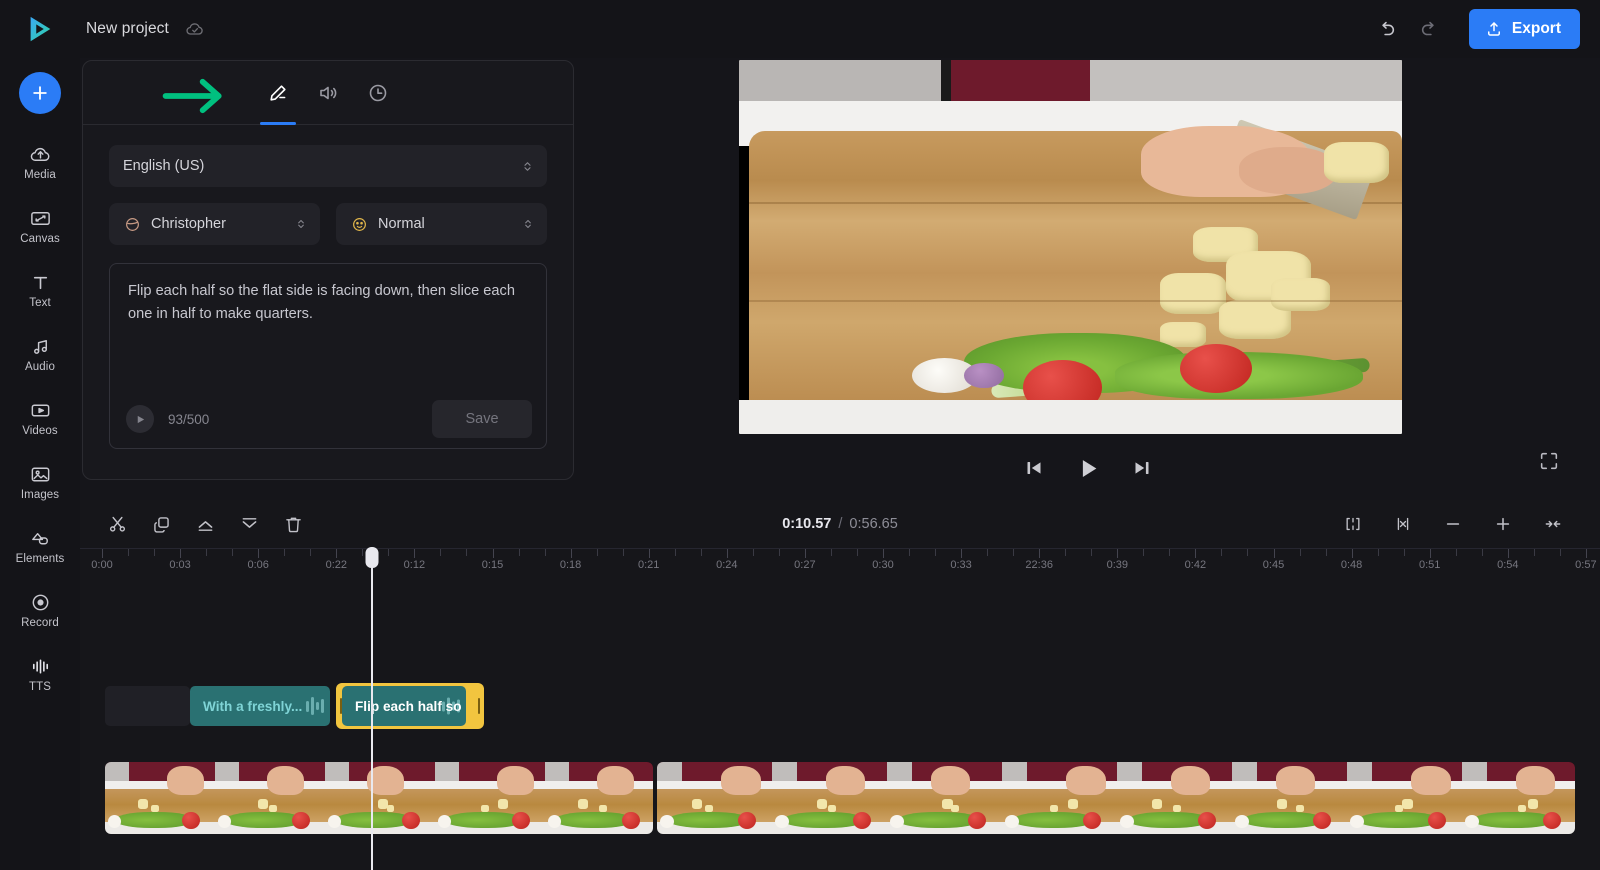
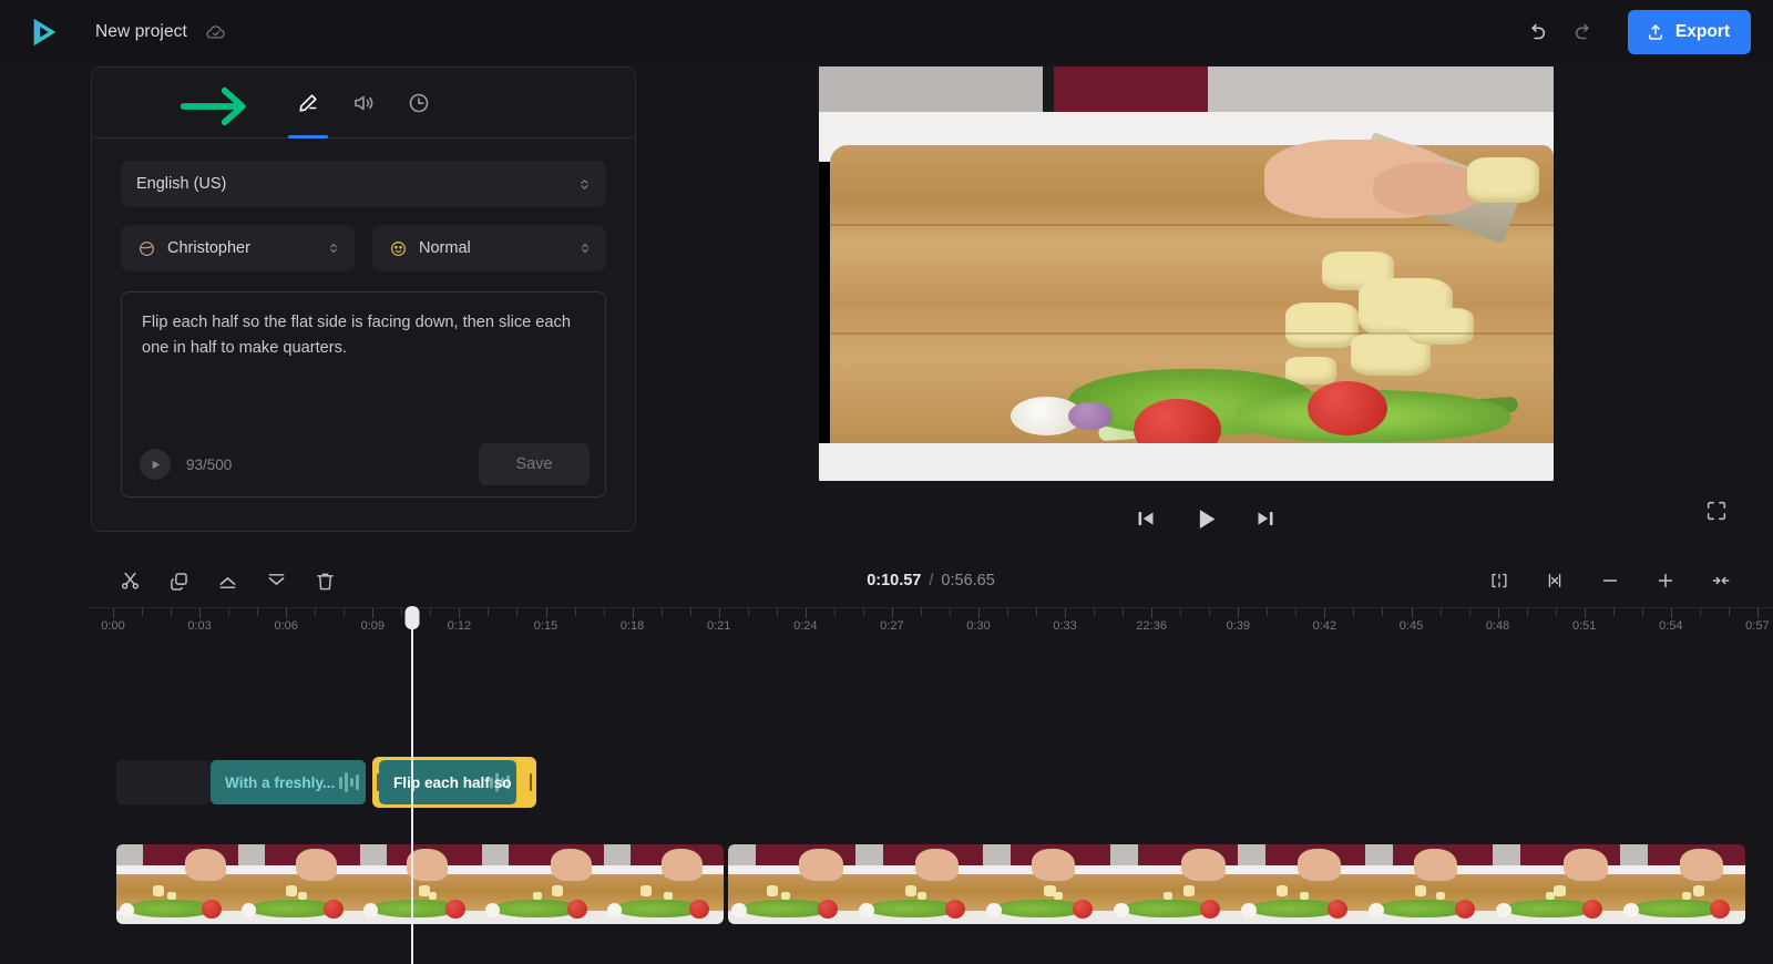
  New project
  Export
- Media
- Canvas
- Text
- Audio
- Videos
- Images
- Elements
- Record
- TTS
  English (US)
  Christopher
  Normal
  Flip each half so the flat side is facing down, then slice each one in half to make quarters.
  93/500
  Save
  0:10.57
  /
  0:56.65
  0:00
  0:03
  0:06
- 0:22
+ 0:09
  0:12
  0:15
  0:18
  0:21
  0:24
  0:27
  0:30
  0:33
  22:36
  0:39
  0:42
  0:45
  0:48
  0:51
  0:54
  0:57
  With a freshly...
  Flip each half so
